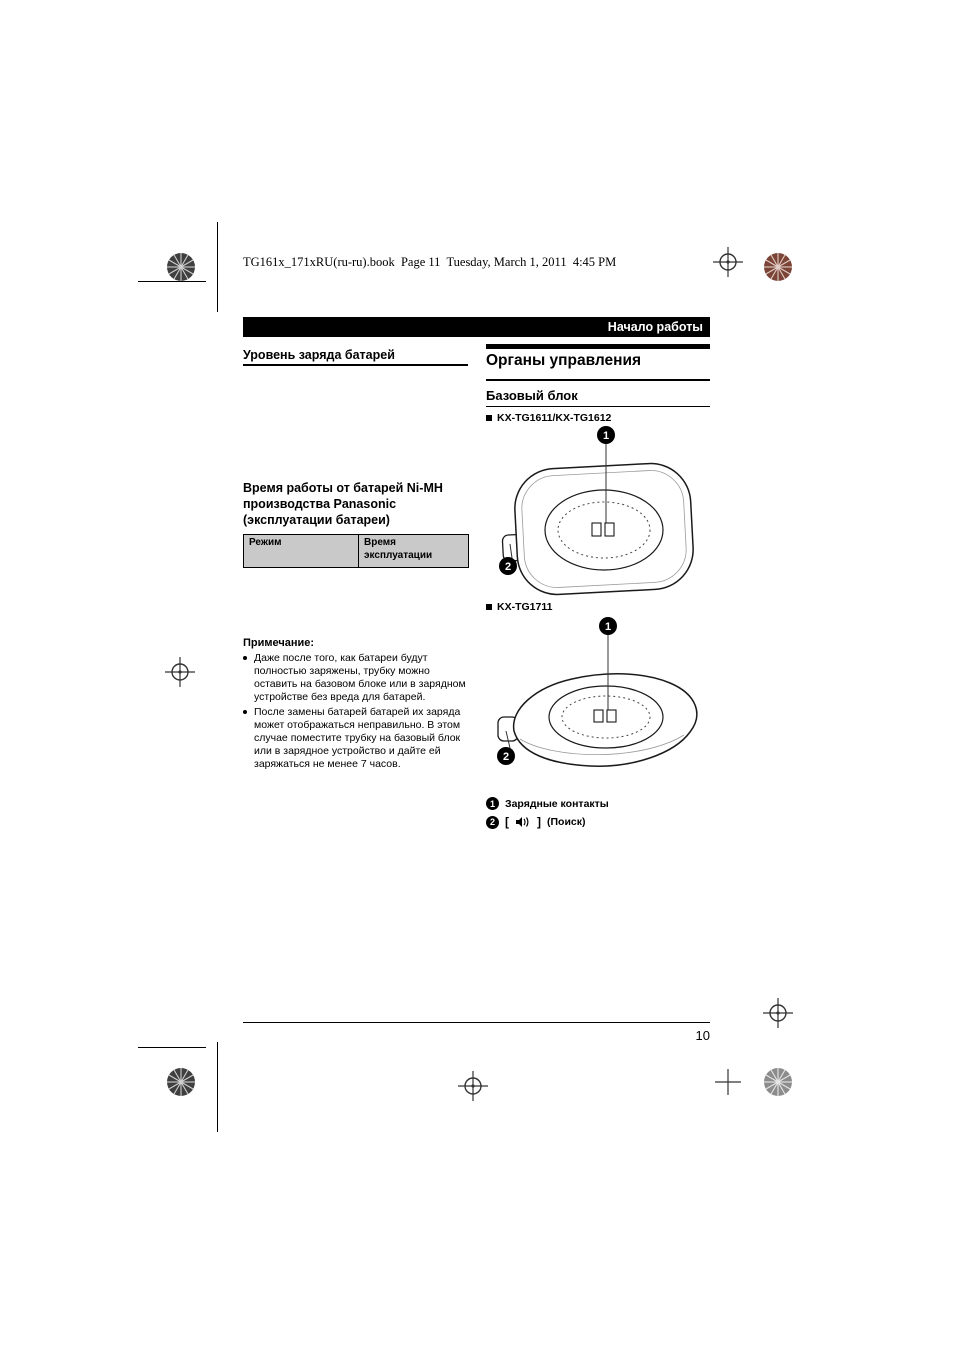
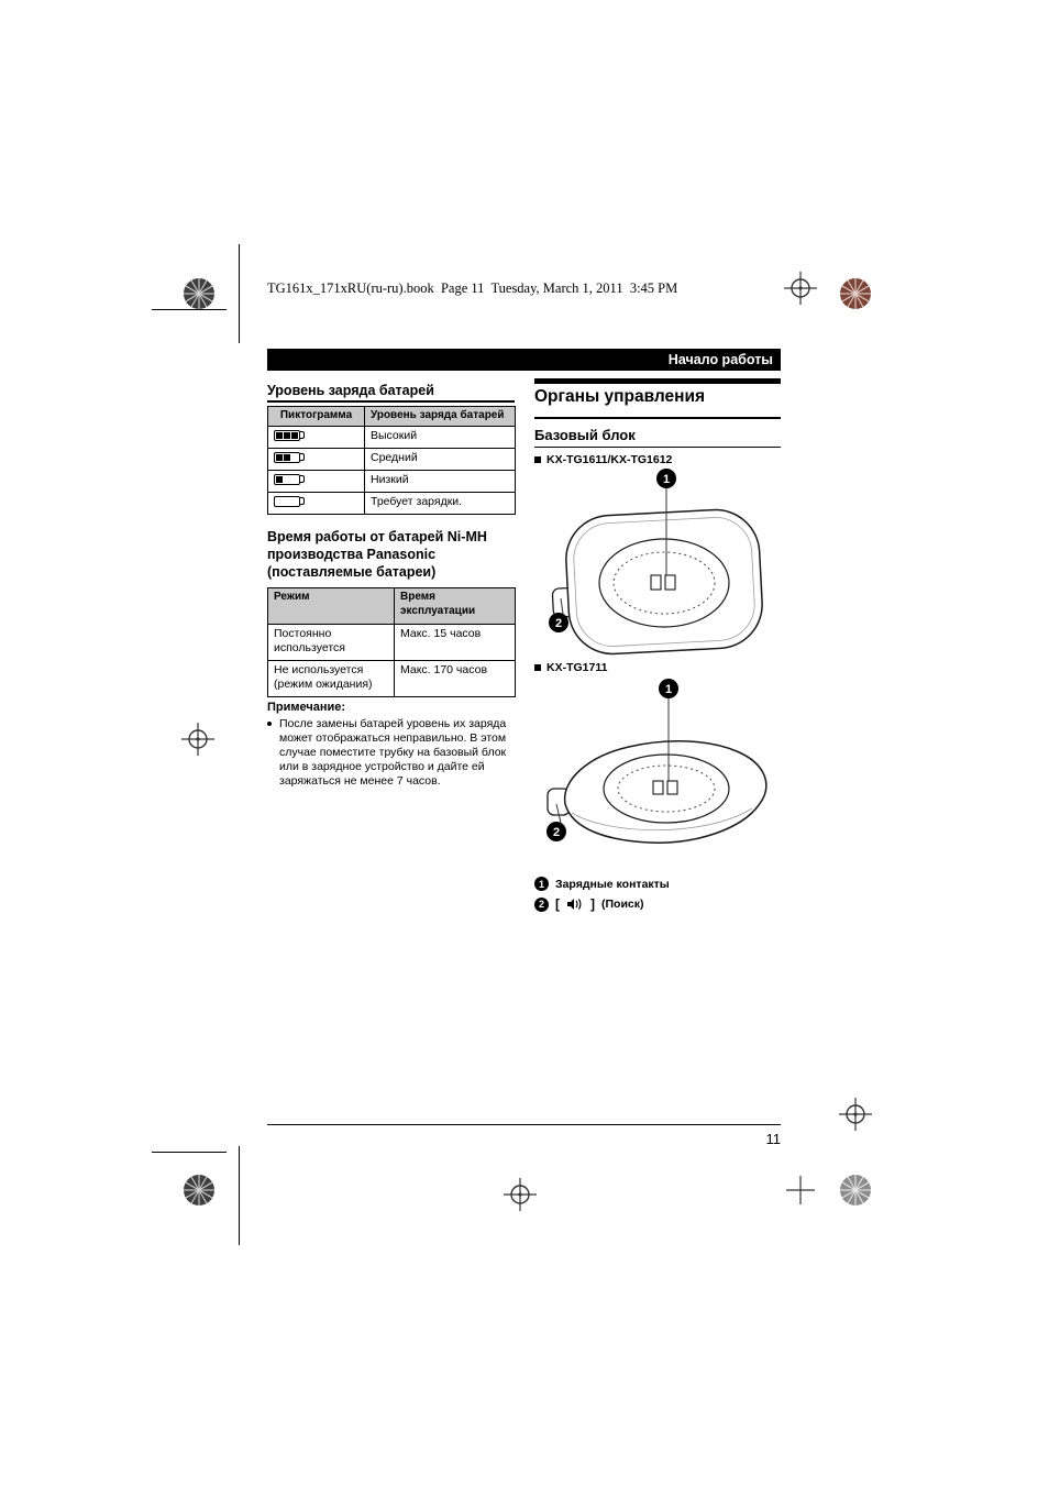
- TG161x_171xRU(ru-ru).book Page 11 Tuesday, March 1, 2011 4:45 PM
+ TG161x_171xRU(ru-ru).book Page 11 Tuesday, March 1, 2011 3:45 PM
  Начало работы
  Уровень заряда батарей
+ Пиктограмма	Уровень заряда батарей
+ 	Высокий
+ 	Средний
+ 	Низкий
+ 	Требует зарядки.
- Время работы от батарей Ni-MH производства Panasonic (эксплуатации батареи)
+ Время работы от батарей Ni-MH производства Panasonic (поставляемые батареи)
  Режим	Время эксплуатации
+ Постоянно используется	Макс. 15 часов
+ Не используется (режим ожидания)	Макс. 170 часов
  Примечание:
- Даже после того, как батареи будут полностью заряжены, трубку можно оставить на базовом блоке или в зарядном устройстве без вреда для батарей.
- После замены батарей батарей их заряда может отображаться неправильно. В этом случае поместите трубку на базовый блок или в зарядное устройство и дайте ей заряжаться не менее 7 часов.
+ После замены батарей уровень их заряда может отображаться неправильно. В этом случае поместите трубку на базовый блок или в зарядное устройство и дайте ей заряжаться не менее 7 часов.
  Органы управления
  Базовый блок
  KX-TG1611/KX-TG1612
  1
  2
  KX-TG1711
  1
  2
  1
  Зарядные контакты
  2
  [
  ]
  (Поиск)
- 10
+ 11
